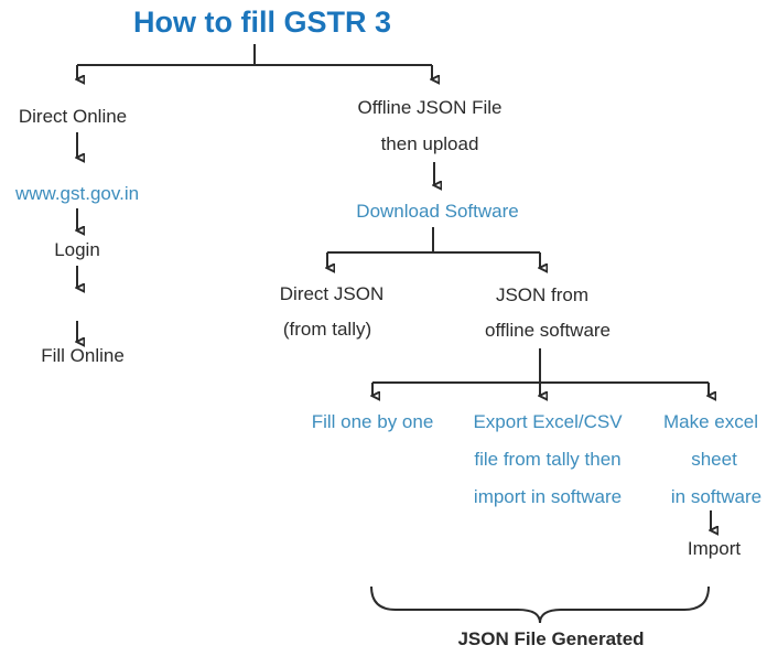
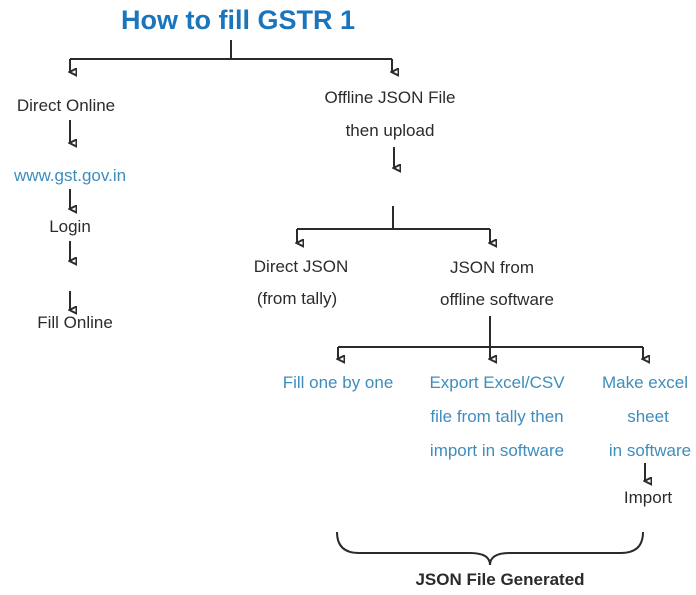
- How to fill GSTR 3
+ How to fill GSTR 1
  Direct Online
  www.gst.gov.in
  Login
  Fill Online
  Offline JSON File
  then upload
- Download Software
  Direct JSON
  (from tally)
  JSON from
  offline software
  Fill one by one
  Export Excel/CSV
  file from tally then
  import in software
  Make excel
  sheet
  in software
  Import
  JSON File Generated
